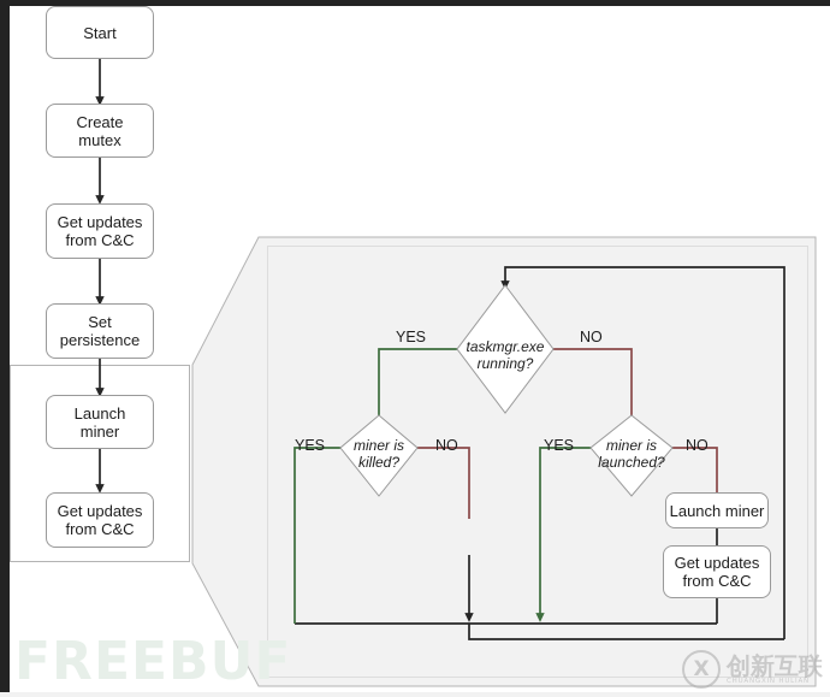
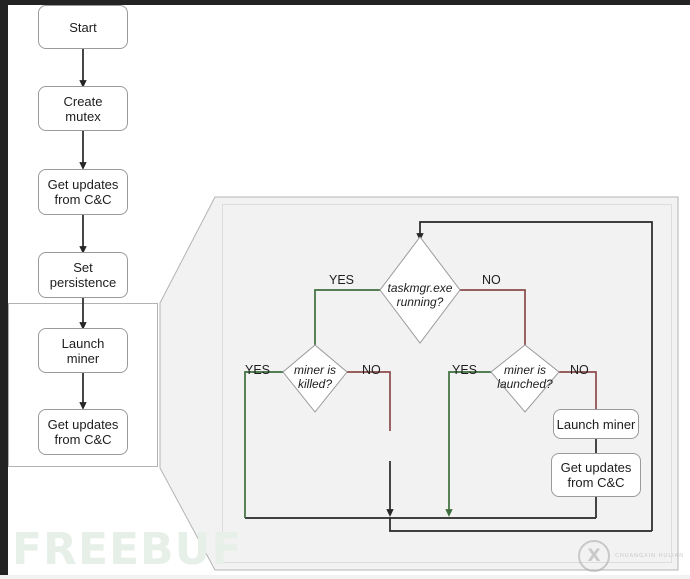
  Start
  Create
  mutex
  Get updates
  from C&C
  Set
  persistence
  Launch
  miner
  Get updates
  from C&C
  Launch miner
  Get updates
  from C&C
  taskmgr.exe
  running?
  miner is
  killed?
  miner is
  launched?
  YES
  NO
  YES
  NO
  YES
  NO
  FREEBUF
  X
- 创新互联
